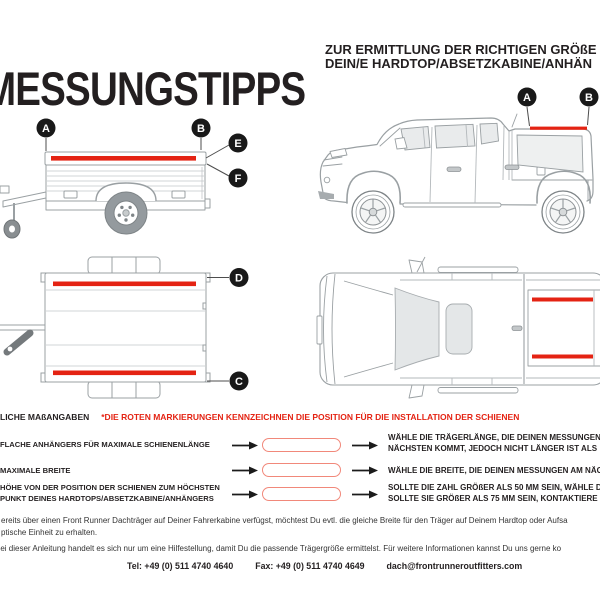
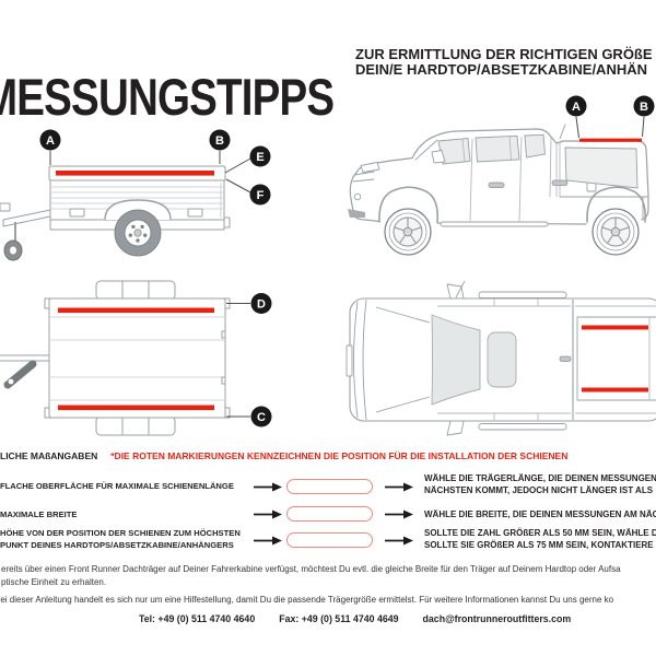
  ESSUNGSTIPPS
  ZUR ERMITTLUNG DER RICHTIGEN GRÖßE
  DEIN/E HARDTOP/ABSETZKABINE/ANHÄN
  A
  B
  E
  F
  D
  C
  A
  B
  LICHE MAßANGABEN *DIE ROTEN MARKIERUNGEN KENNZEICHNEN DIE POSITION FÜR DIE INSTALLATION DER SCHIENEN
- FLACHE ANHÄNGERS FÜR MAXIMALE SCHIENENLÄNGE
+ FLACHE OBERFLÄCHE FÜR MAXIMALE SCHIENENLÄNGE
  WÄHLE DIE TRÄGERLÄNGE, DIE DEINEN MESSUNGEN
  NÄCHSTEN KOMMT, JEDOCH NICHT LÄNGER IST ALS
  MAXIMALE BREITE
  WÄHLE DIE BREITE, DIE DEINEN MESSUNGEN AM NÄC
  HÖHE VON DER POSITION DER SCHIENEN ZUM HÖCHSTEN
  PUNKT DEINES HARDTOPS/ABSETZKABINE/ANHÄNGERS
  SOLLTE DIE ZAHL GRÖßER ALS 50 MM SEIN, WÄHLE D
  SOLLTE SIE GRÖßER ALS 75 MM SEIN, KONTAKTIERE
  ereits über einen Front Runner Dachträger auf Deiner Fahrerkabine verfügst, möchtest Du evtl. die gleiche Breite für den Träger auf Deinem Hardtop oder Aufsa
  ptische Einheit zu erhalten.
  ei dieser Anleitung handelt es sich nur um eine Hilfestellung, damit Du die passende Trägergröße ermittelst. Für weitere Informationen kannst Du uns gerne ko
  Tel: +49 (0) 511 4740 4640
  Fax: +49 (0) 511 4740 4649
  dach@frontrunneroutfitters.com
